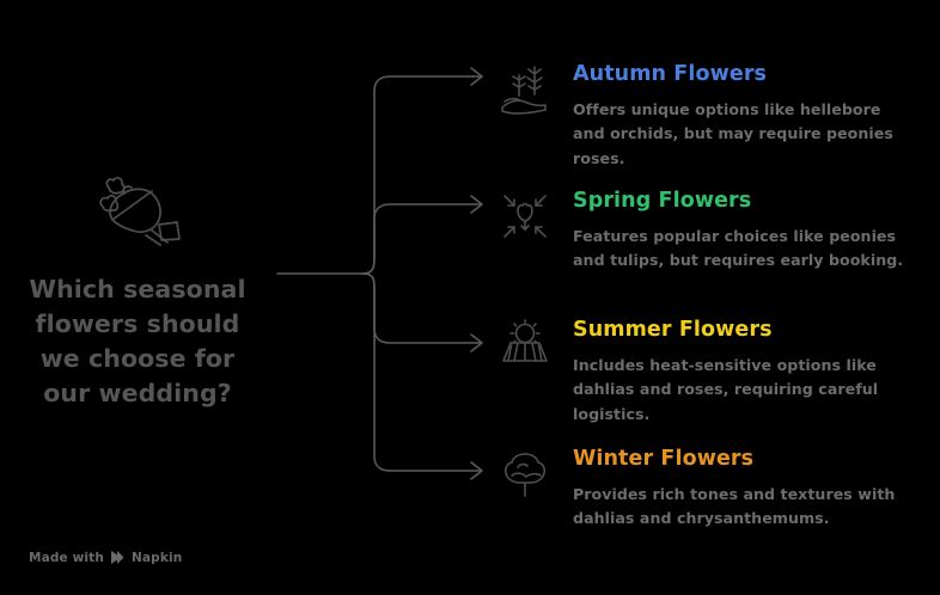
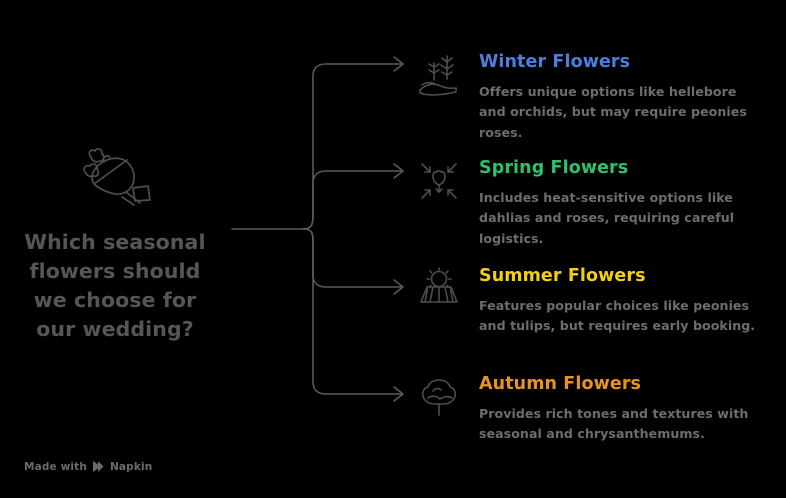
  Which seasonal
  flowers should
  we choose for
  our wedding?
- Autumn Flowers
+ Winter Flowers
  Offers unique options like hellebore and orchids, but may require peonies roses.
  Spring Flowers
- Features popular choices like peonies and tulips, but requires early booking.
+ Includes heat-sensitive options like dahlias and roses, requiring careful logistics.
  Summer Flowers
- Includes heat-sensitive options like dahlias and roses, requiring careful logistics.
+ Features popular choices like peonies and tulips, but requires early booking.
- Winter Flowers
+ Autumn Flowers
- Provides rich tones and textures with dahlias and chrysanthemums.
+ Provides rich tones and textures with seasonal and chrysanthemums.
  Made with
  Napkin
